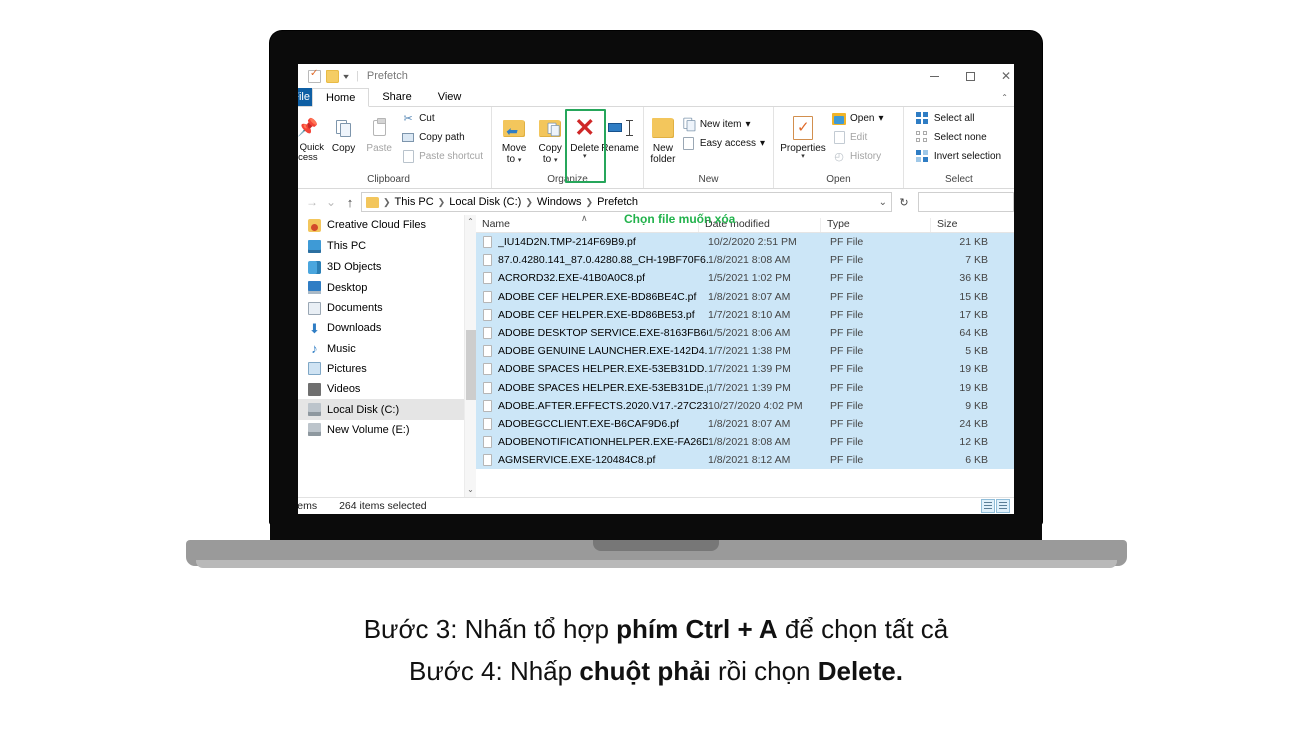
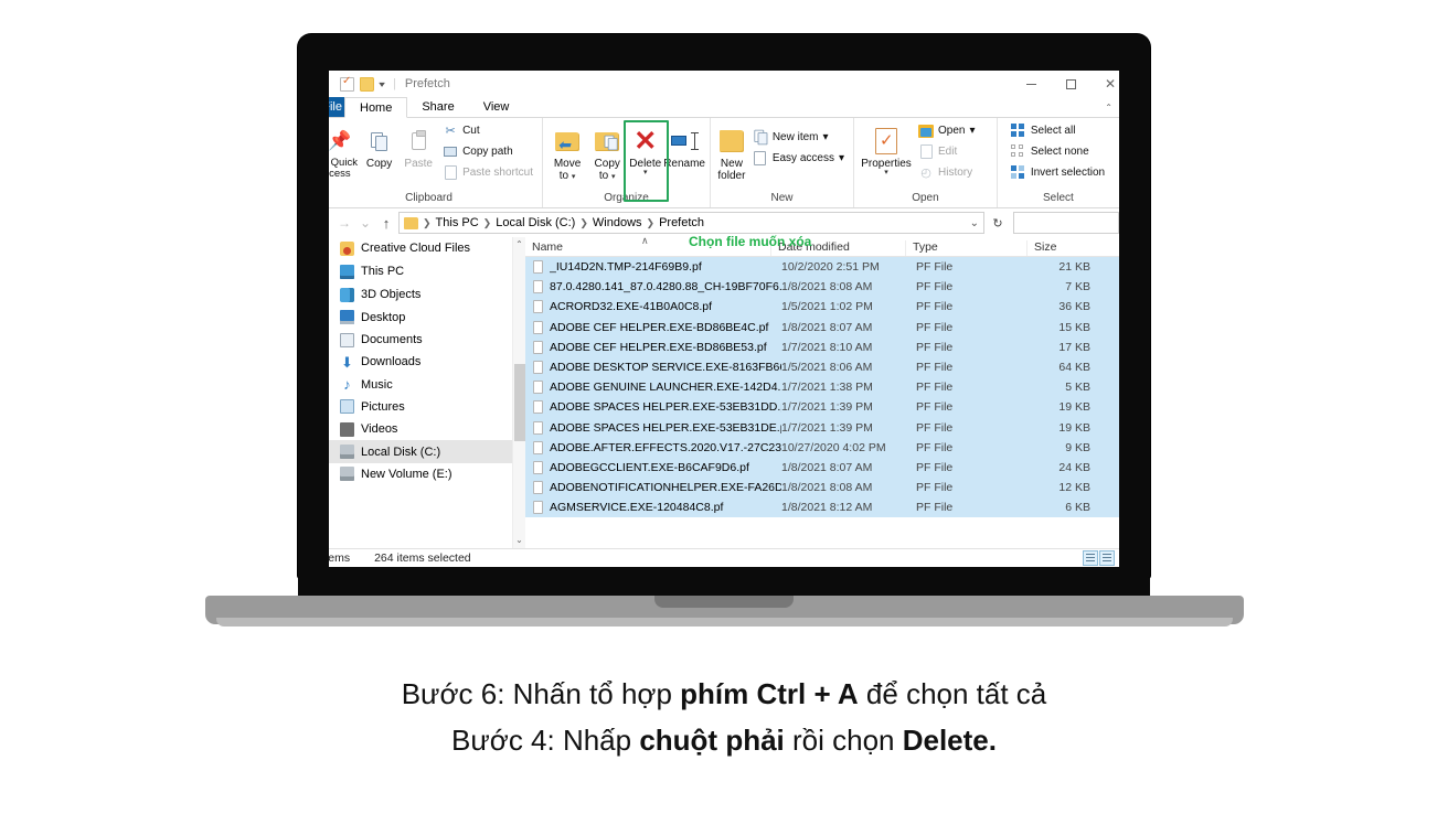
  ▾
  |
  Prefetch
  ✕
  ile
  Home
  Share
  View
  ⌃
  📌
  Quick
  cess
  Copy
  Paste
  ✂
  Cut
  Copy path
  Paste shortcut
  Clipboard
  ⬅
  Move
  Copy
  ✕
  Delete
  Rename
  Organize
  New
  folder
  New item
  ▾
  Easy access
  ▾
  New
  Properties
  Open
  ▾
  Edit
  ◴
  History
  Open
  Select all
  Select none
  Invert selection
  Select
  →
  ⌄
  ↑
  ❯
  This PC
  ❯
  Local Disk (C:)
  ❯
  Windows
  ❯
  Prefetch
  ⌄
  ↻
  Creative Cloud Files
  This PC
  3D Objects
  Desktop
  Documents
  ⬇
  Downloads
  ♪
  Music
  Pictures
  Videos
  Local Disk (C:)
  New Volume (E:)
  ⌃
  ⌄
  Name
  Date modified
  Type
  Size
  ∧
  Chọn file muốn xóa
  _IU14D2N.TMP-214F69B9.pf
  10/2/2020 2:51 PM
  PF File
  21 KB
  87.0.4280.141_87.0.4280.88_CH-19BF70F6.
  1/8/2021 8:08 AM
  PF File
  7 KB
  ACRORD32.EXE-41B0A0C8.pf
  1/5/2021 1:02 PM
  PF File
  36 KB
  ADOBE CEF HELPER.EXE-BD86BE4C.pf
  1/8/2021 8:07 AM
  PF File
  15 KB
  ADOBE CEF HELPER.EXE-BD86BE53.pf
  1/7/2021 8:10 AM
  PF File
  17 KB
  ADOBE DESKTOP SERVICE.EXE-8163FB6
  1/5/2021 8:06 AM
  PF File
  64 KB
  ADOBE GENUINE LAUNCHER.EXE-142D4.
  1/7/2021 1:38 PM
  PF File
  5 KB
  ADOBE SPACES HELPER.EXE-53EB31DD.
  1/7/2021 1:39 PM
  PF File
  19 KB
  ADOBE SPACES HELPER.EXE-53EB31DE.
  1/7/2021 1:39 PM
  PF File
  19 KB
  ADOBE.AFTER.EFFECTS.2020.V17.-27C23
  10/27/2020 4:02 PM
  PF File
  9 KB
  ADOBEGCCLIENT.EXE-B6CAF9D6.pf
  1/8/2021 8:07 AM
  PF File
  24 KB
  ADOBENOTIFICATIONHELPER.EXE-FA26D
  1/8/2021 8:08 AM
  PF File
  12 KB
  AGMSERVICE.EXE-120484C8.pf
  1/8/2021 8:12 AM
  PF File
  6 KB
  264 items selected
- Bước 3: Nhấn tổ hợp phím Ctrl + A để chọn tất cả
+ Bước 6: Nhấn tổ hợp phím Ctrl + A để chọn tất cả
  Bước 4: Nhấp chuột phải rồi chọn Delete.
